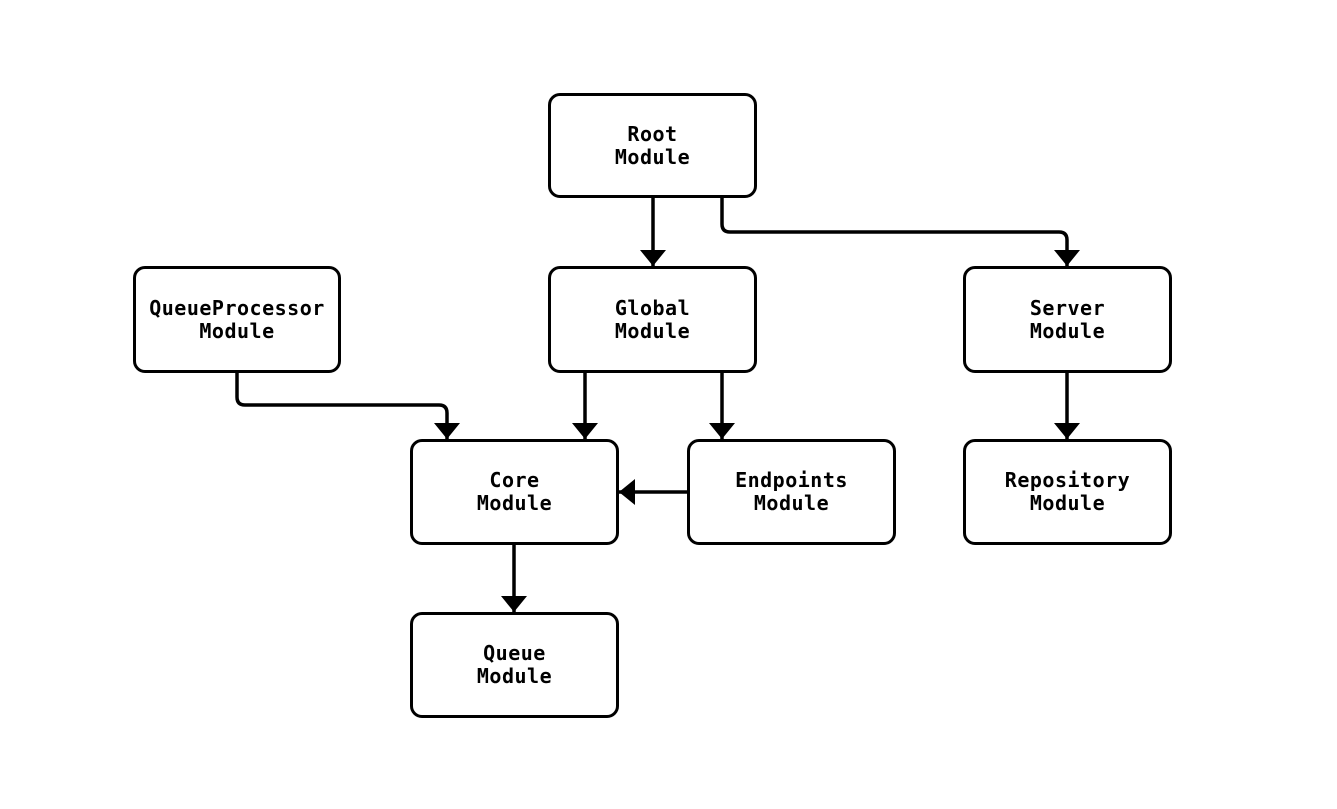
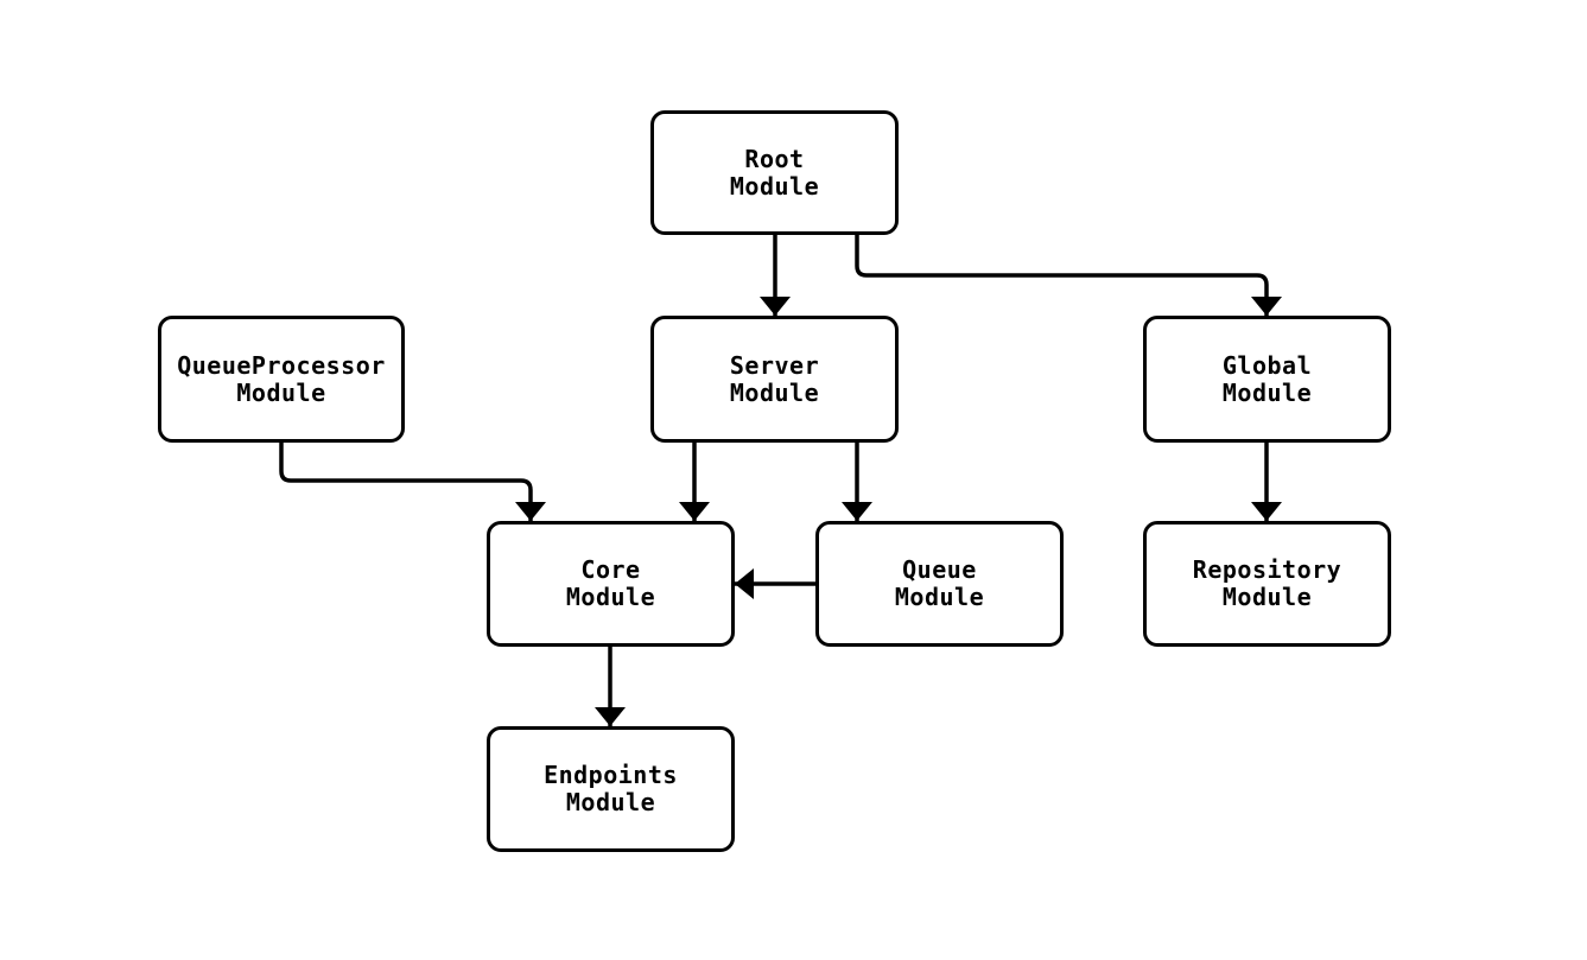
  Root
  Module
  QueueProcessor
  Module
- Global
+ Server
  Module
- Server
+ Global
  Module
  Core
  Module
- Endpoints
+ Queue
  Module
  Repository
  Module
- Queue
+ Endpoints
  Module
